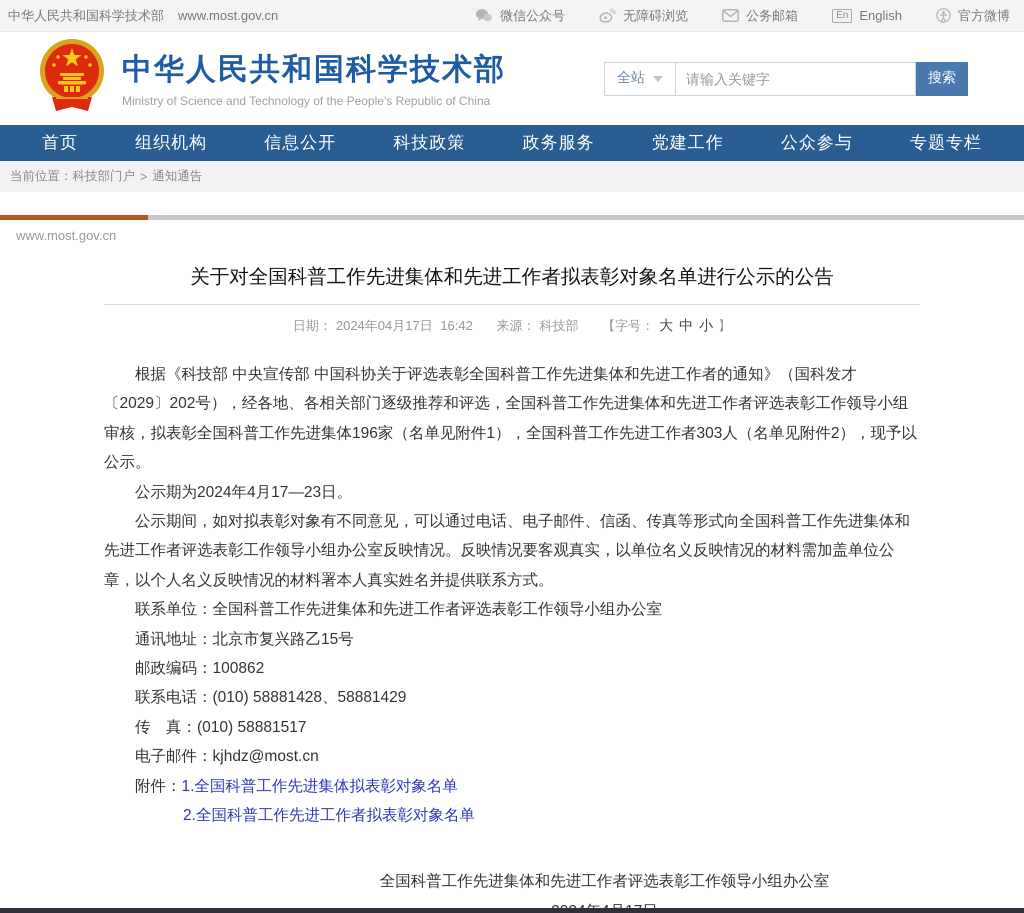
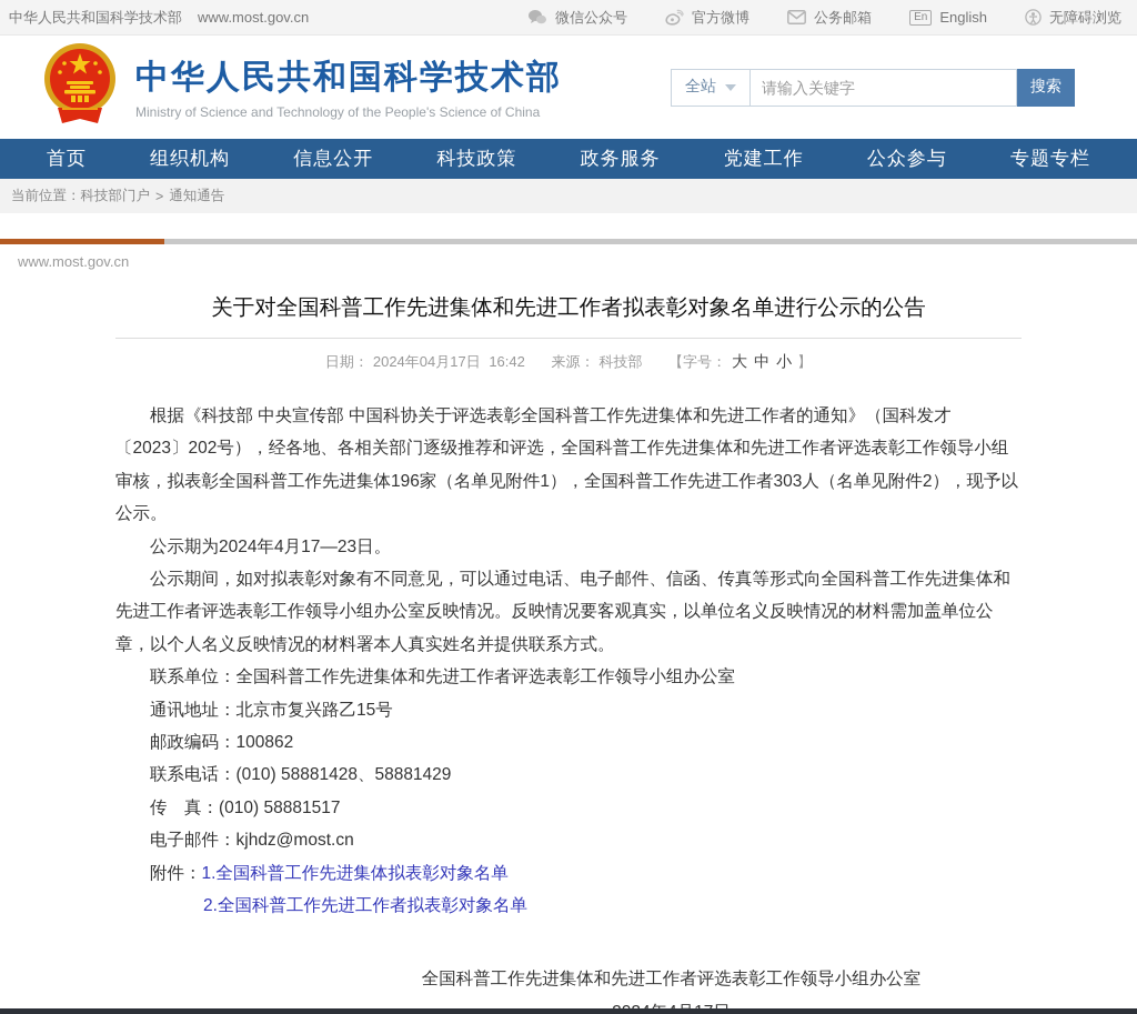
  中华人民共和国科学技术部
  www.most.gov.cn
  微信公众号
- 无障碍浏览
+ 官方微博
  公务邮箱
  En
  English
- 官方微博
+ 无障碍浏览
  中华人民共和国科学技术部
- Ministry of Science and Technology of the People's Republic of China
+ Ministry of Science and Technology of the People's Science of China
  全站
  请输入关键字
  搜索
  首页
  组织机构
  信息公开
  科技政策
  政务服务
  党建工作
  公众参与
  专题专栏
  当前位置：
  科技部门户
  >
  通知通告
  www.most.gov.cn
  关于对全国科普工作先进集体和先进工作者拟表彰对象名单进行公示的公告
  日期： 2024年04月17日 16:42 来源： 科技部 【字号： 大 中 小 】
- 根据《科技部 中央宣传部 中国科协关于评选表彰全国科普工作先进集体和先进工作者的通知》（国科发才〔2029〕202号），经各地、各相关部门逐级推荐和评选，全国科普工作先进集体和先进工作者评选表彰工作领导小组审核，拟表彰全国科普工作先进集体196家（名单见附件1），全国科普工作先进工作者303人（名单见附件2），现予以公示。
+ 根据《科技部 中央宣传部 中国科协关于评选表彰全国科普工作先进集体和先进工作者的通知》（国科发才〔2023〕202号），经各地、各相关部门逐级推荐和评选，全国科普工作先进集体和先进工作者评选表彰工作领导小组审核，拟表彰全国科普工作先进集体196家（名单见附件1），全国科普工作先进工作者303人（名单见附件2），现予以公示。
  公示期为2024年4月17—23日。
  公示期间，如对拟表彰对象有不同意见，可以通过电话、电子邮件、信函、传真等形式向全国科普工作先进集体和先进工作者评选表彰工作领导小组办公室反映情况。反映情况要客观真实，以单位名义反映情况的材料需加盖单位公章，以个人名义反映情况的材料署本人真实姓名并提供联系方式。
  联系单位：全国科普工作先进集体和先进工作者评选表彰工作领导小组办公室
  通讯地址：北京市复兴路乙15号
  邮政编码：100862
  联系电话：(010) 58881428、58881429
  传 真：(010) 58881517
  电子邮件：kjhdz@most.cn
  附件：1.全国科普工作先进集体拟表彰对象名单
  2.全国科普工作先进工作者拟表彰对象名单
  全国科普工作先进集体和先进工作者评选表彰工作领导小组办公室
